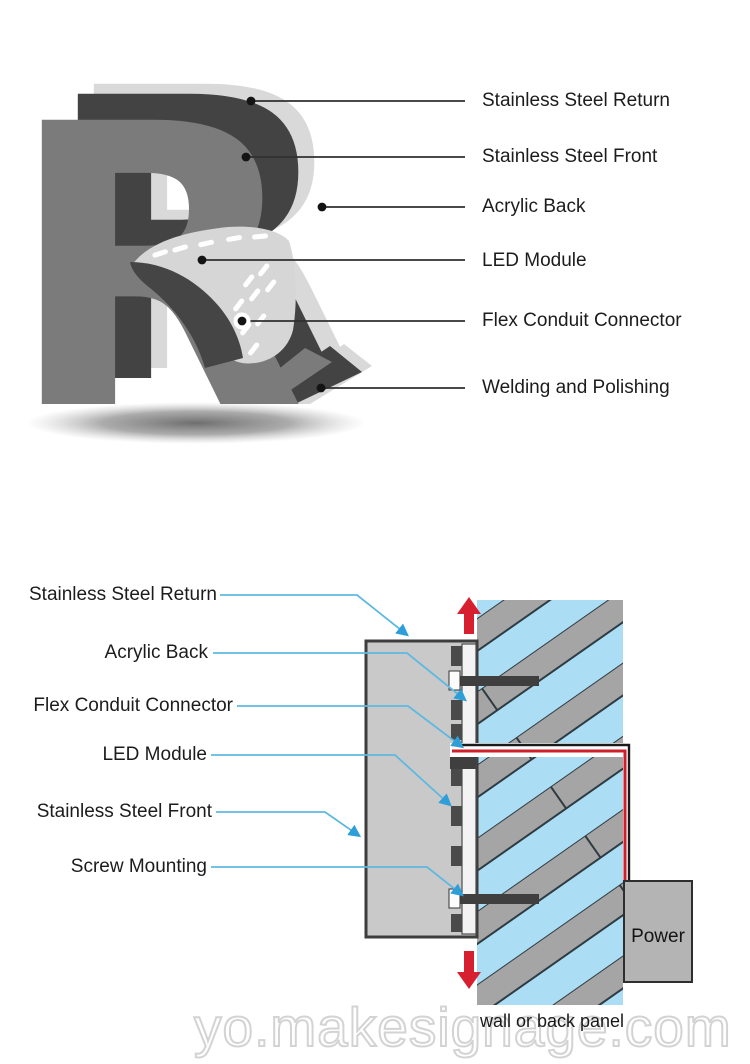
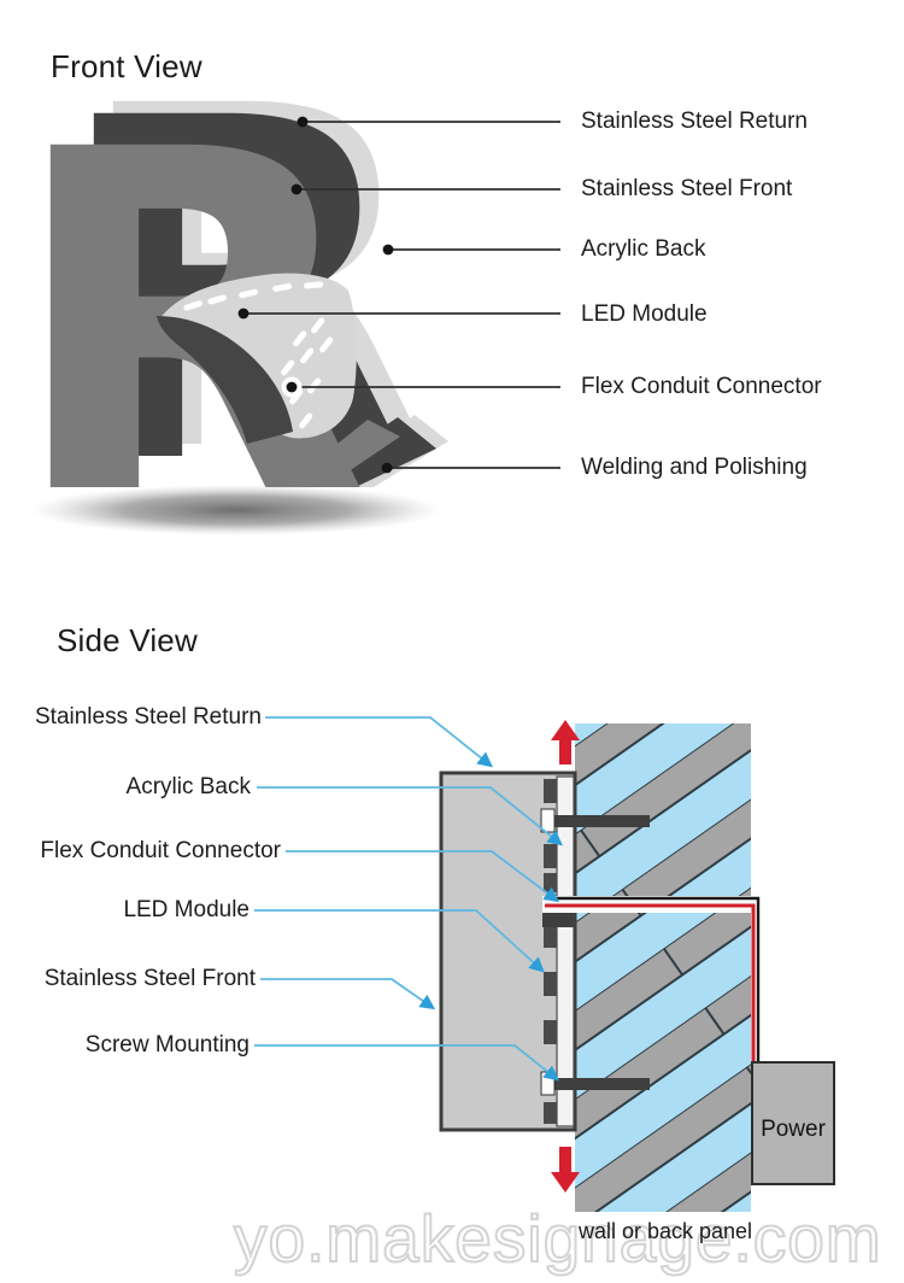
  yo.makesignage.com
+ Front View
+ Side View
  Stainless Steel Return
  Stainless Steel Front
  Acrylic Back
  LED Module
  Flex Conduit Connector
  Welding and Polishing
  Stainless Steel Return
  Acrylic Back
  Flex Conduit Connector
  LED Module
  Stainless Steel Front
  Screw Mounting
  Power
  wall or back panel
